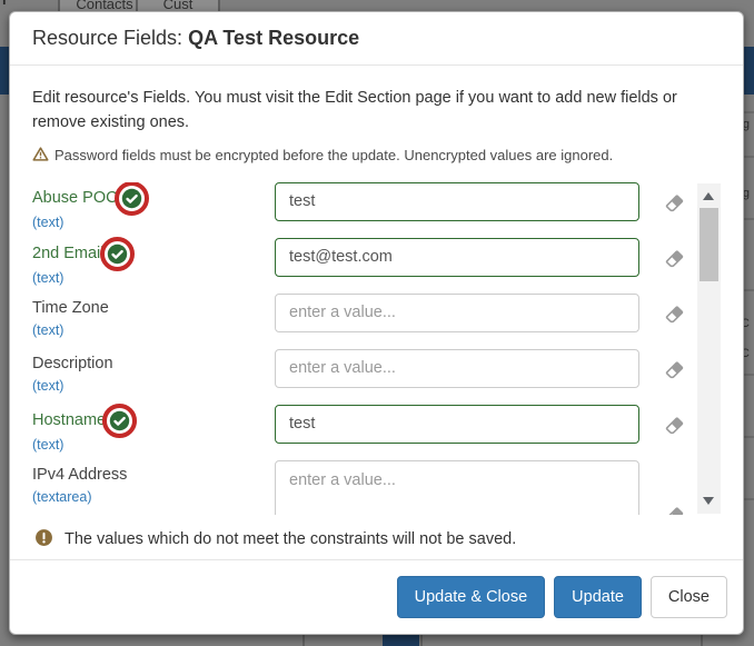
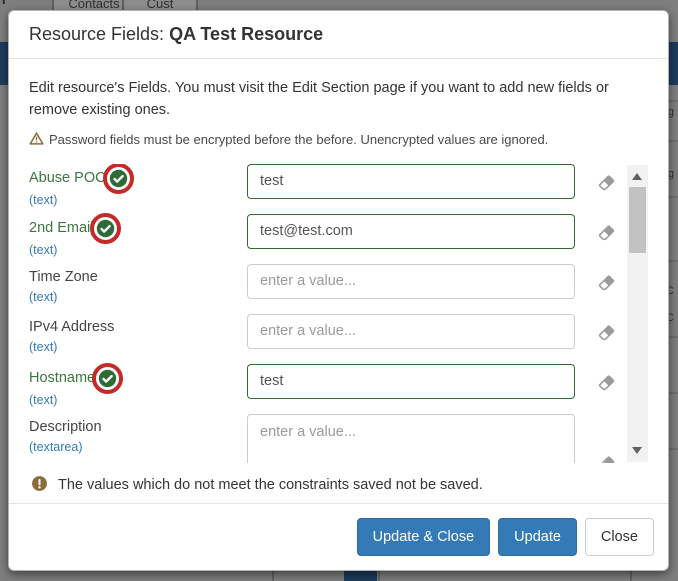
  Contacts
  Cust
  g
  g
  C
  C
  Resource Fields: QA Test Resource
  Edit resource's Fields. You must visit the Edit Section page if you want to add new fields or remove existing ones.
- Password fields must be encrypted before the update. Unencrypted values are ignored.
+ Password fields must be encrypted before the before. Unencrypted values are ignored.
  Abuse POC
  (text)
  test
  2nd Email
  (text)
  test@test.com
  Time Zone
  (text)
  enter a value...
- Description
+ IPv4 Address
  (text)
  enter a value...
  Hostname
  (text)
  test
- IPv4 Address
+ Description
  (textarea)
  enter a value...
- The values which do not meet the constraints will not be saved.
+ The values which do not meet the constraints saved not be saved.
  Update & Close
  Update
  Close
